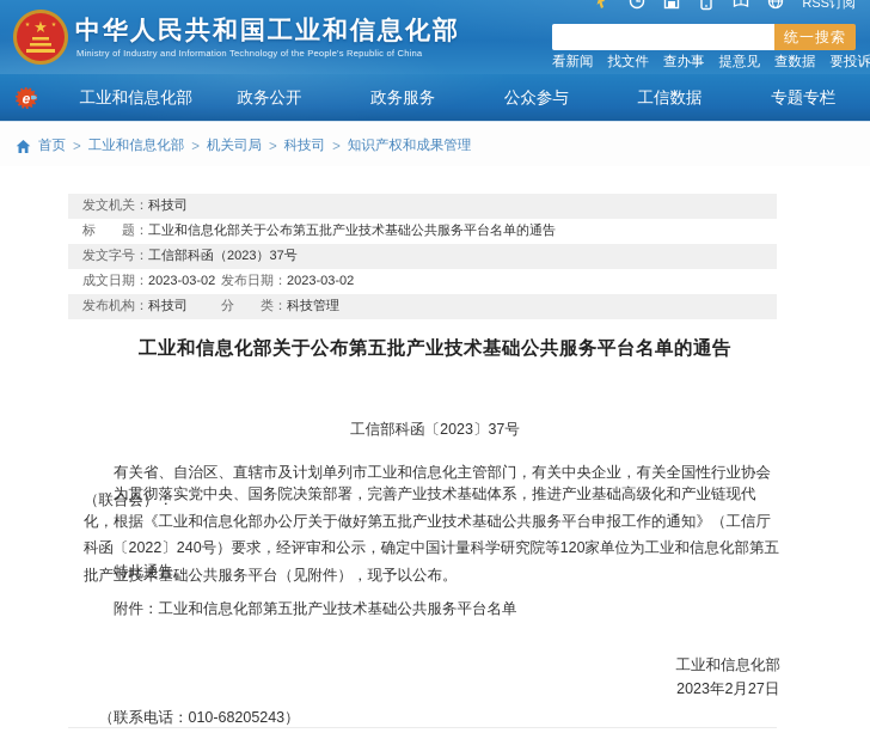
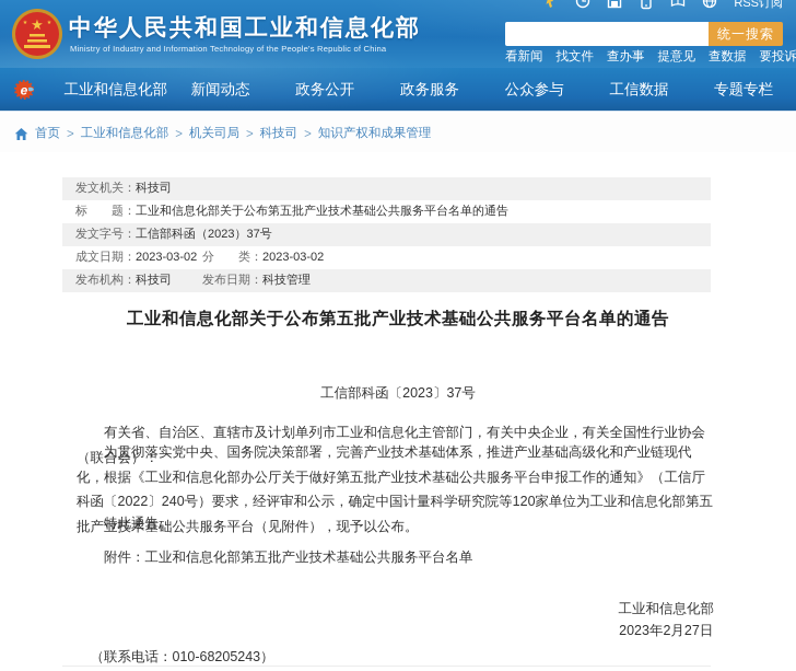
  ★
  中华人民共和国工业和信息化部
  Ministry of Industry and Information Technology of the People's Republic of China
  RSS订阅
  统一搜索
  看新闻
  找文件
  查办事
  提意见
  查数据
  要投诉
  e
  工业和信息化部
+ 新闻动态
  政务公开
  政务服务
  公众参与
  工信数据
  专题专栏
  首页
  >
  工业和信息化部
  >
  机关司局
  >
  科技司
  >
  知识产权和成果管理
  发文机关：科技司
  标 题：工业和信息化部关于公布第五批产业技术基础公共服务平台名单的通告
  发文字号：工信部科函（2023）37号
  成文日期：2023-03-02
- 发布日期：2023-03-02
+ 分 类：2023-03-02
  发布机构：科技司
- 分 类：科技管理
+ 发布日期：科技管理
  工业和信息化部关于公布第五批产业技术基础公共服务平台名单的通告
  工信部科函〔2023〕37号
  有关省、自治区、直辖市及计划单列市工业和信息化主管部门，有关中央企业，有关全国性行业协会（联合会）：
  为贯彻落实党中央、国务院决策部署，完善产业技术基础体系，推进产业基础高级化和产业链现代化，根据《工业和信息化部办公厅关于做好第五批产业技术基础公共服务平台申报工作的通知》（工信厅科函〔2022〕240号）要求，经评审和公示，确定中国计量科学研究院等120家单位为工业和信息化部第五批产业技术基础公共服务平台（见附件），现予以公布。
  特此通告。
  附件：工业和信息化部第五批产业技术基础公共服务平台名单
  工业和信息化部
  2023年2月27日
  （联系电话：010-68205243）
